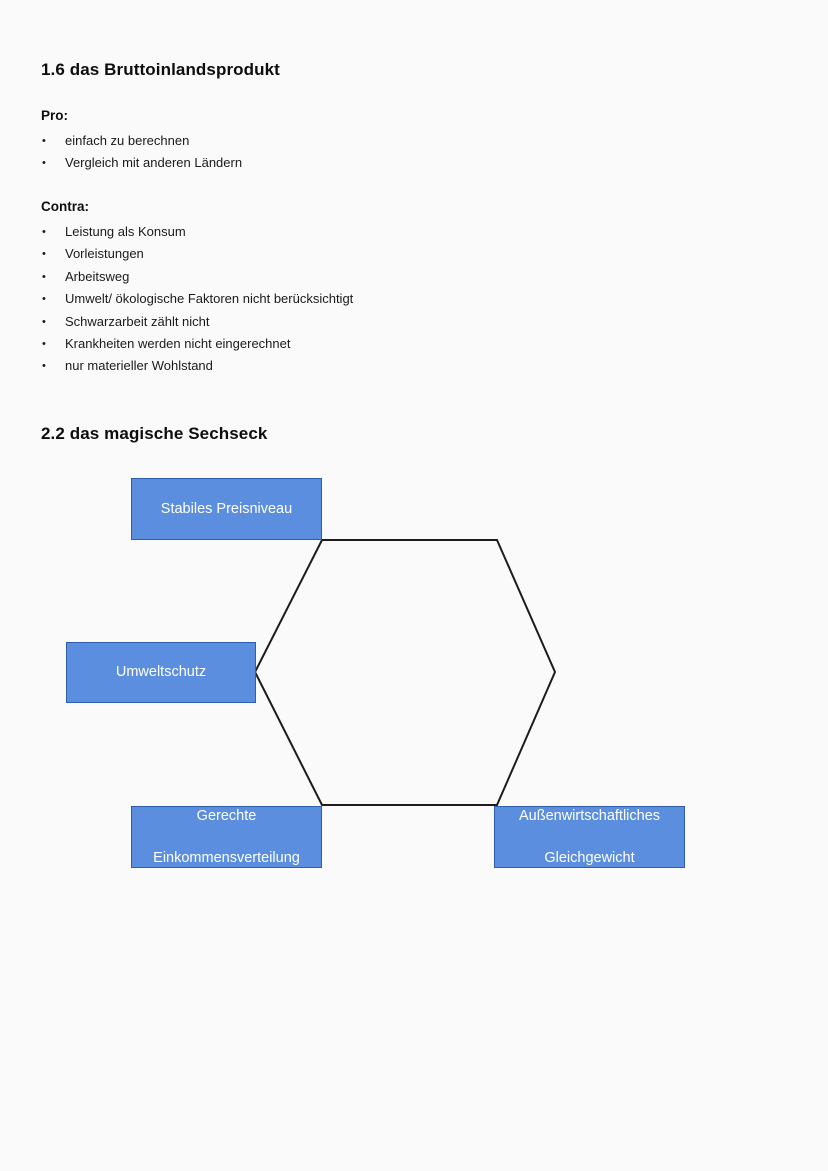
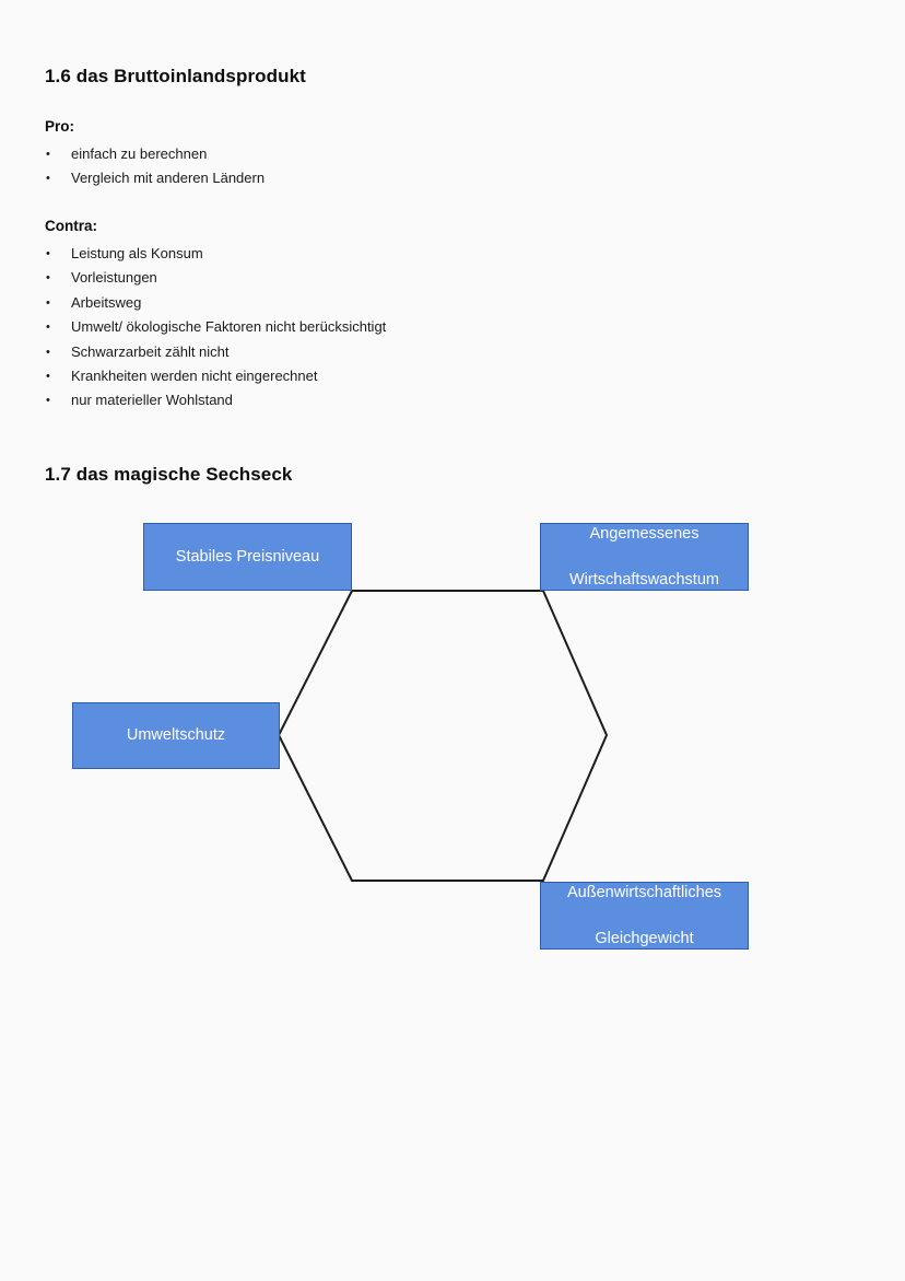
  1.6 das Bruttoinlandsprodukt
  Pro:
  •
  einfach zu berechnen
  •
  Vergleich mit anderen Ländern
  Contra:
  •
  Leistung als Konsum
  •
  Vorleistungen
  •
  Arbeitsweg
  •
  Umwelt/ ökologische Faktoren nicht berücksichtigt
  •
  Schwarzarbeit zählt nicht
  •
  Krankheiten werden nicht eingerechnet
  •
  nur materieller Wohlstand
- 2.2 das magische Sechseck
+ 1.7 das magische Sechseck
  Stabiles Preisniveau
+ Angemessenes
+ Wirtschaftswachstum
  Umweltschutz
- Gerechte
- Einkommensverteilung
  Außenwirtschaftliches
  Gleichgewicht
